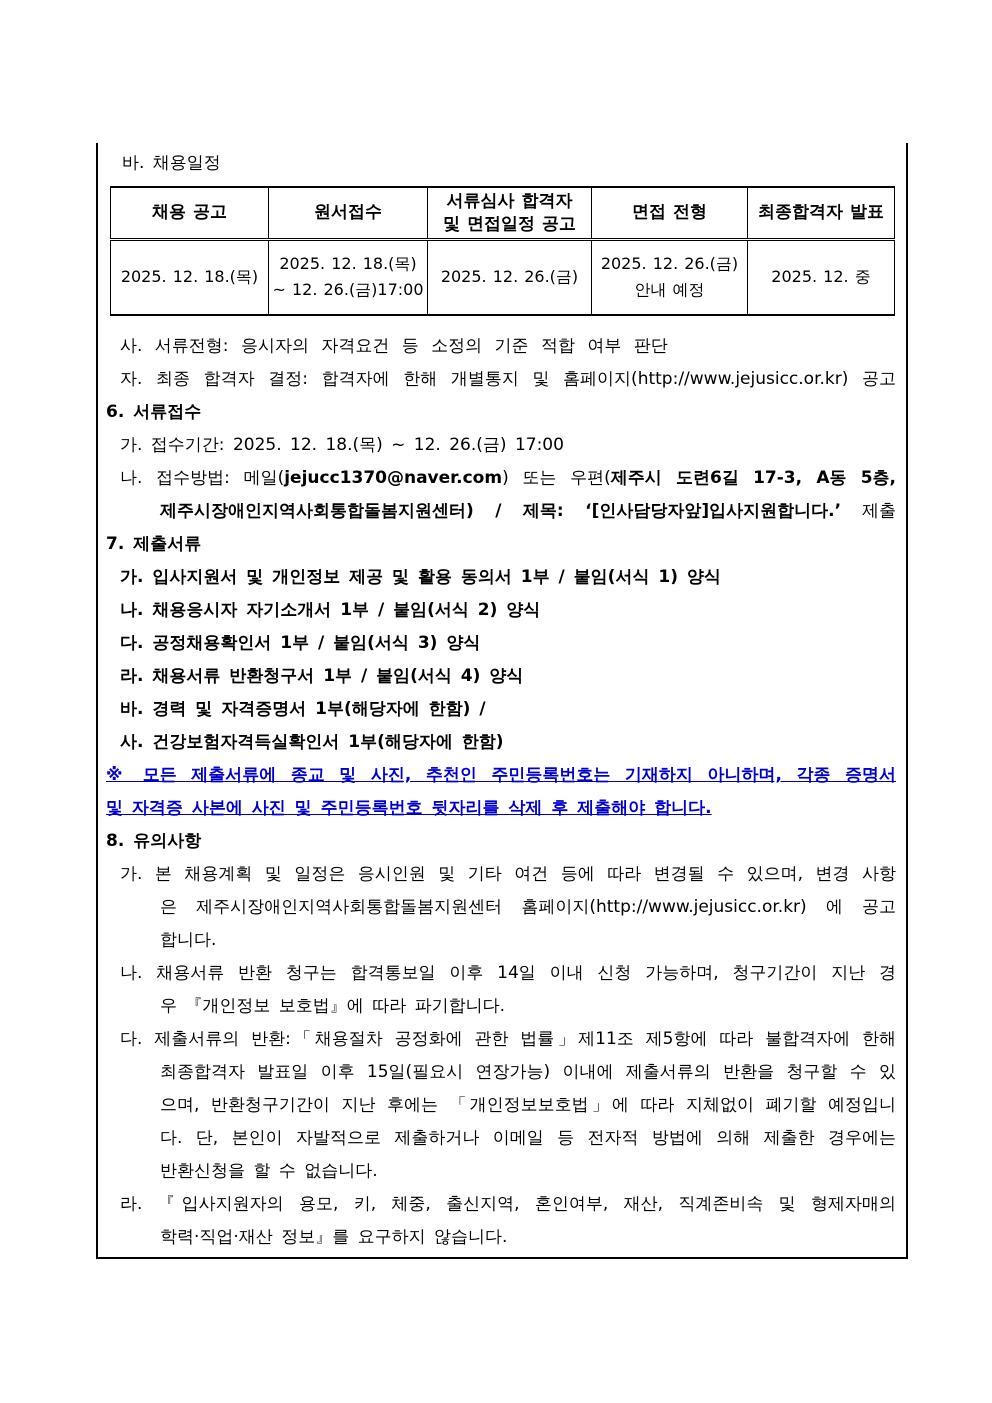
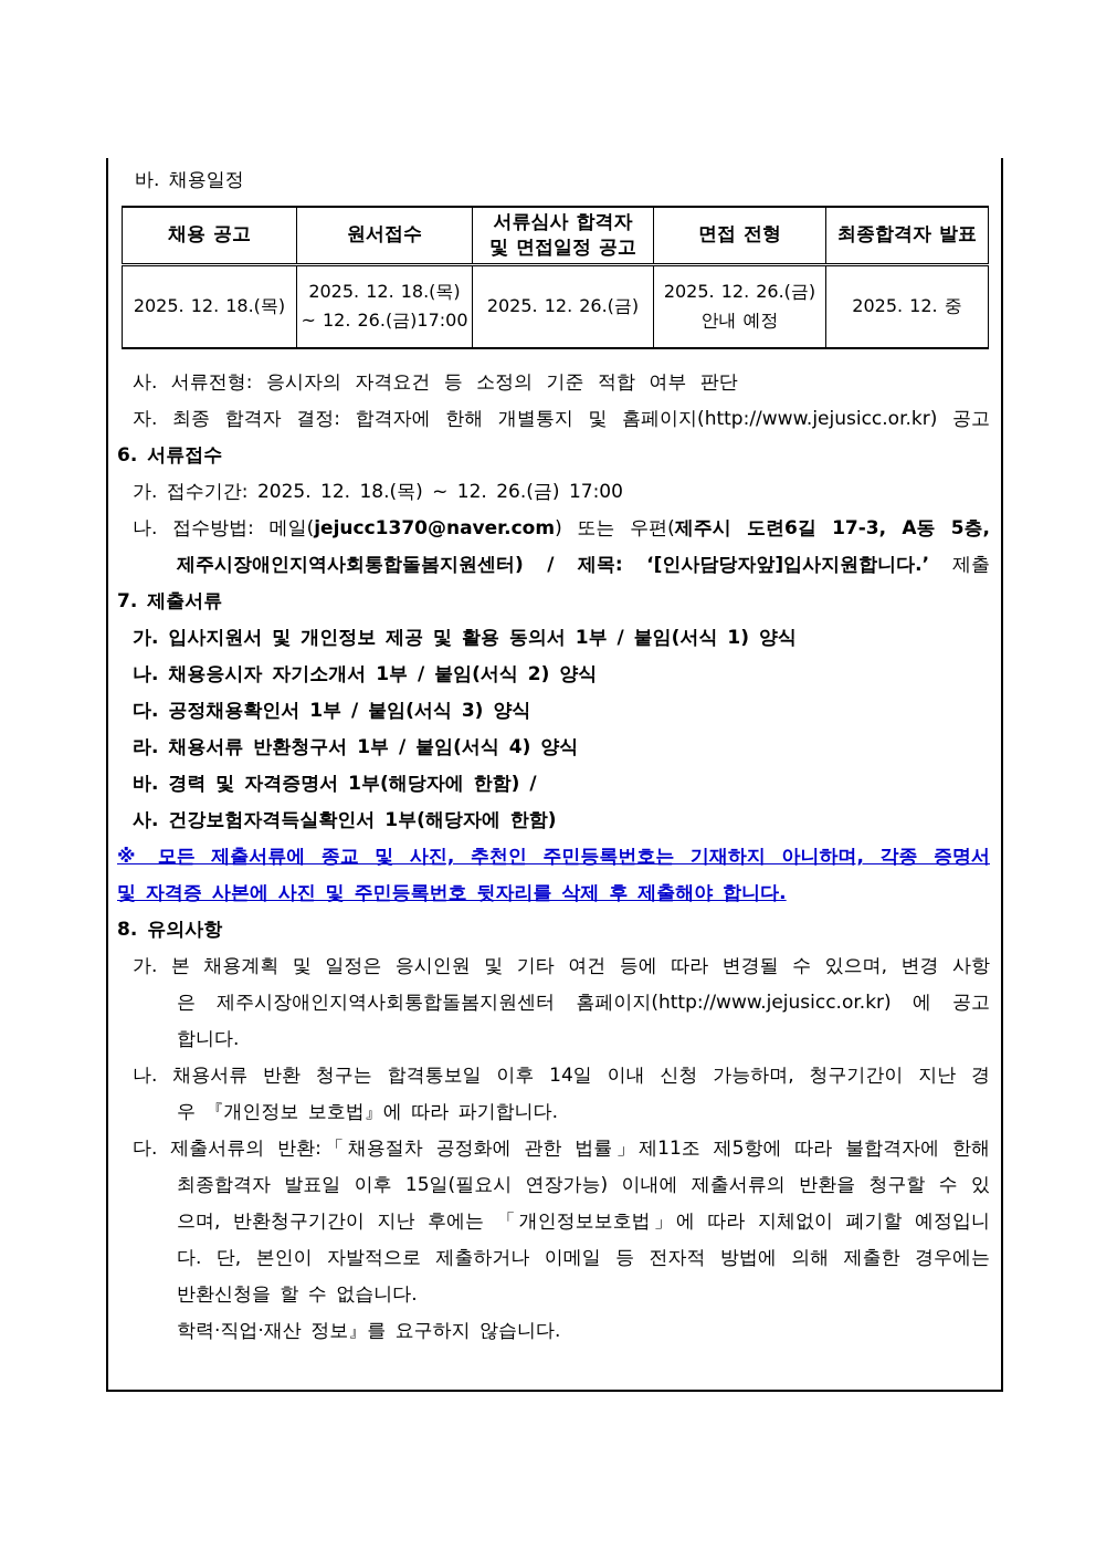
  바. 채용일정
  채용 공고	원서접수	서류심사 합격자 및 면접일정 공고	면접 전형	최종합격자 발표
  2025. 12. 18.(목)	2025. 12. 18.(목) ~ 12. 26.(금)17:00	2025. 12. 26.(금)	2025. 12. 26.(금) 안내 예정	2025. 12. 중
  사. 서류전형: 응시자의 자격요건 등 소정의 기준 적합 여부 판단
  자. 최종 합격자 결정: 합격자에 한해 개별통지 및 홈페이지(http://www.jejusicc.or.kr) 공고
  6. 서류접수
  가. 접수기간: 2025. 12. 18.(목) ~ 12. 26.(금) 17:00
  나. 접수방법: 메일(jejucc1370@naver.com) 또는 우편(제주시 도련6길 17-3, A동 5층,
  제주시장애인지역사회통합돌봄지원센터) / 제목: ‘[인사담당자앞]입사지원합니다.’ 제출
  7. 제출서류
  가. 입사지원서 및 개인정보 제공 및 활용 동의서 1부 / 붙임(서식 1) 양식
  나. 채용응시자 자기소개서 1부 / 붙임(서식 2) 양식
  다. 공정채용확인서 1부 / 붙임(서식 3) 양식
  라. 채용서류 반환청구서 1부 / 붙임(서식 4) 양식
  바. 경력 및 자격증명서 1부(해당자에 한함) /
  사. 건강보험자격득실확인서 1부(해당자에 한함)
  ※ 모든 제출서류에 종교 및 사진, 추천인 주민등록번호는 기재하지 아니하며, 각종 증명서
  및 자격증 사본에 사진 및 주민등록번호 뒷자리를 삭제 후 제출해야 합니다.
  8. 유의사항
  가. 본 채용계획 및 일정은 응시인원 및 기타 여건 등에 따라 변경될 수 있으며, 변경 사항
  은 제주시장애인지역사회통합돌봄지원센터 홈페이지(http://www.jejusicc.or.kr) 에 공고
  합니다.
  나. 채용서류 반환 청구는 합격통보일 이후 14일 이내 신청 가능하며, 청구기간이 지난 경
  우 『개인정보 보호법』에 따라 파기합니다.
  다. 제출서류의 반환:「채용절차 공정화에 관한 법률」제11조 제5항에 따라 불합격자에 한해
  최종합격자 발표일 이후 15일(필요시 연장가능) 이내에 제출서류의 반환을 청구할 수 있
  으며, 반환청구기간이 지난 후에는 「개인정보보호법」에 따라 지체없이 폐기할 예정입니
  다. 단, 본인이 자발적으로 제출하거나 이메일 등 전자적 방법에 의해 제출한 경우에는
  반환신청을 할 수 없습니다.
- 라. 『입사지원자의 용모, 키, 체중, 출신지역, 혼인여부, 재산, 직계존비속 및 형제자매의
  학력·직업·재산 정보』를 요구하지 않습니다.
